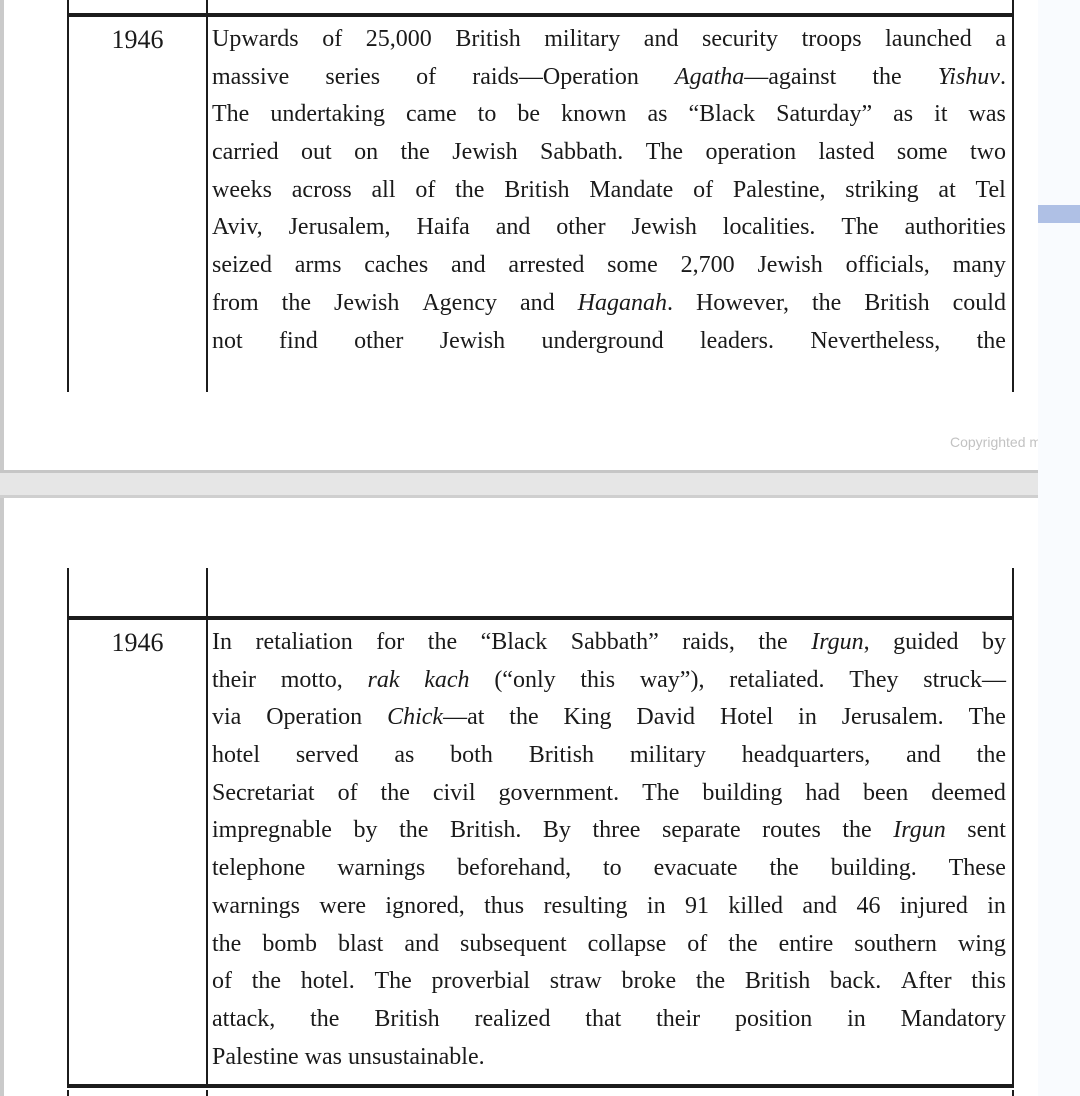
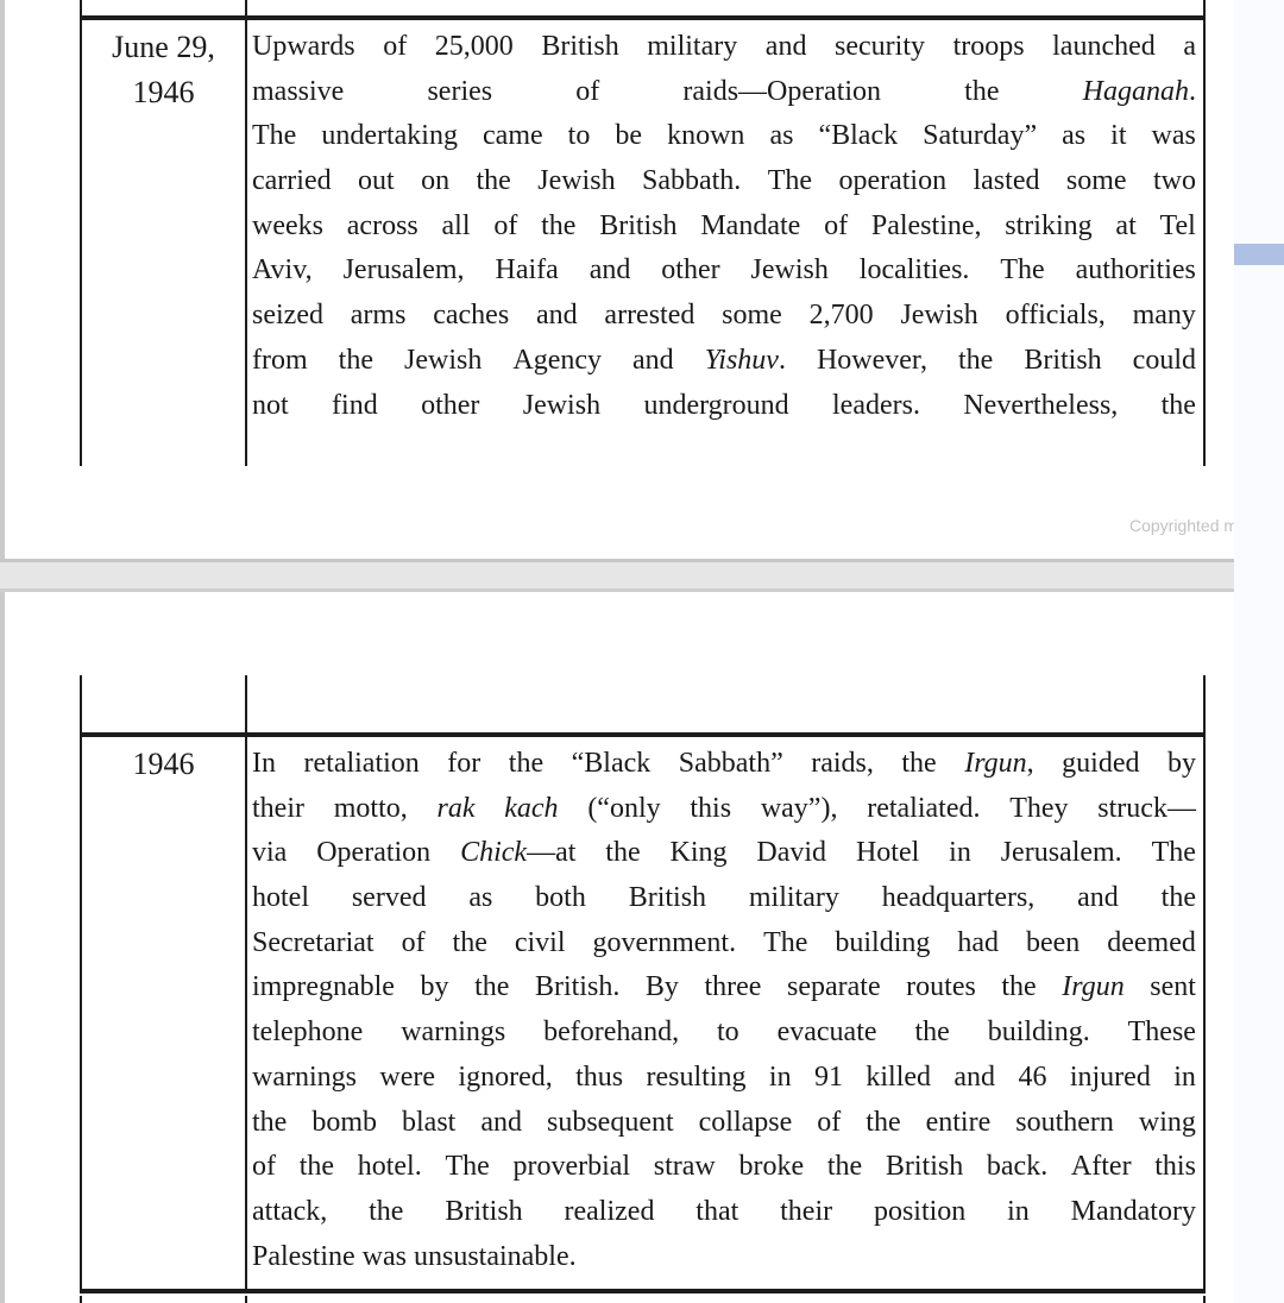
+ June 29,
  1946
  Upwards
  of
  25,000
  British
  military
  and
  security
  troops
  launched
  a
  massive
  series
  of
  raids—Operation
- Agatha—against
  the
- Yishuv.
+ Haganah.
  The
  undertaking
  came
  to
  be
  known
  as
  “Black
  Saturday”
  as
  it
  was
  carried
  out
  on
  the
  Jewish
  Sabbath.
  The
  operation
  lasted
  some
  two
  weeks
  across
  all
  of
  the
  British
  Mandate
  of
  Palestine,
  striking
  at
  Tel
  Aviv,
  Jerusalem,
  Haifa
  and
  other
  Jewish
  localities.
  The
  authorities
  seized
  arms
  caches
  and
  arrested
  some
  2,700
  Jewish
  officials,
  many
  from
  the
  Jewish
  Agency
  and
- Haganah.
+ Yishuv.
  However,
  the
  British
  could
  not
  find
  other
  Jewish
  underground
  leaders.
  Nevertheless,
  the
  Copyrighted m
  1946
  In
  retaliation
  for
  the
  “Black
  Sabbath”
  raids,
  the
  Irgun,
  guided
  by
  their
  motto,
  rak
  kach
  (“only
  this
  way”),
  retaliated.
  They
  struck—
  via
  Operation
  Chick—at
  the
  King
  David
  Hotel
  in
  Jerusalem.
  The
  hotel
  served
  as
  both
  British
  military
  headquarters,
  and
  the
  Secretariat
  of
  the
  civil
  government.
  The
  building
  had
  been
  deemed
  impregnable
  by
  the
  British.
  By
  three
  separate
  routes
  the
  Irgun
  sent
  telephone
  warnings
  beforehand,
  to
  evacuate
  the
  building.
  These
  warnings
  were
  ignored,
  thus
  resulting
  in
  91
  killed
  and
  46
  injured
  in
  the
  bomb
  blast
  and
  subsequent
  collapse
  of
  the
  entire
  southern
  wing
  of
  the
  hotel.
  The
  proverbial
  straw
  broke
  the
  British
  back.
  After
  this
  attack,
  the
  British
  realized
  that
  their
  position
  in
  Mandatory
  Palestine was unsustainable.
